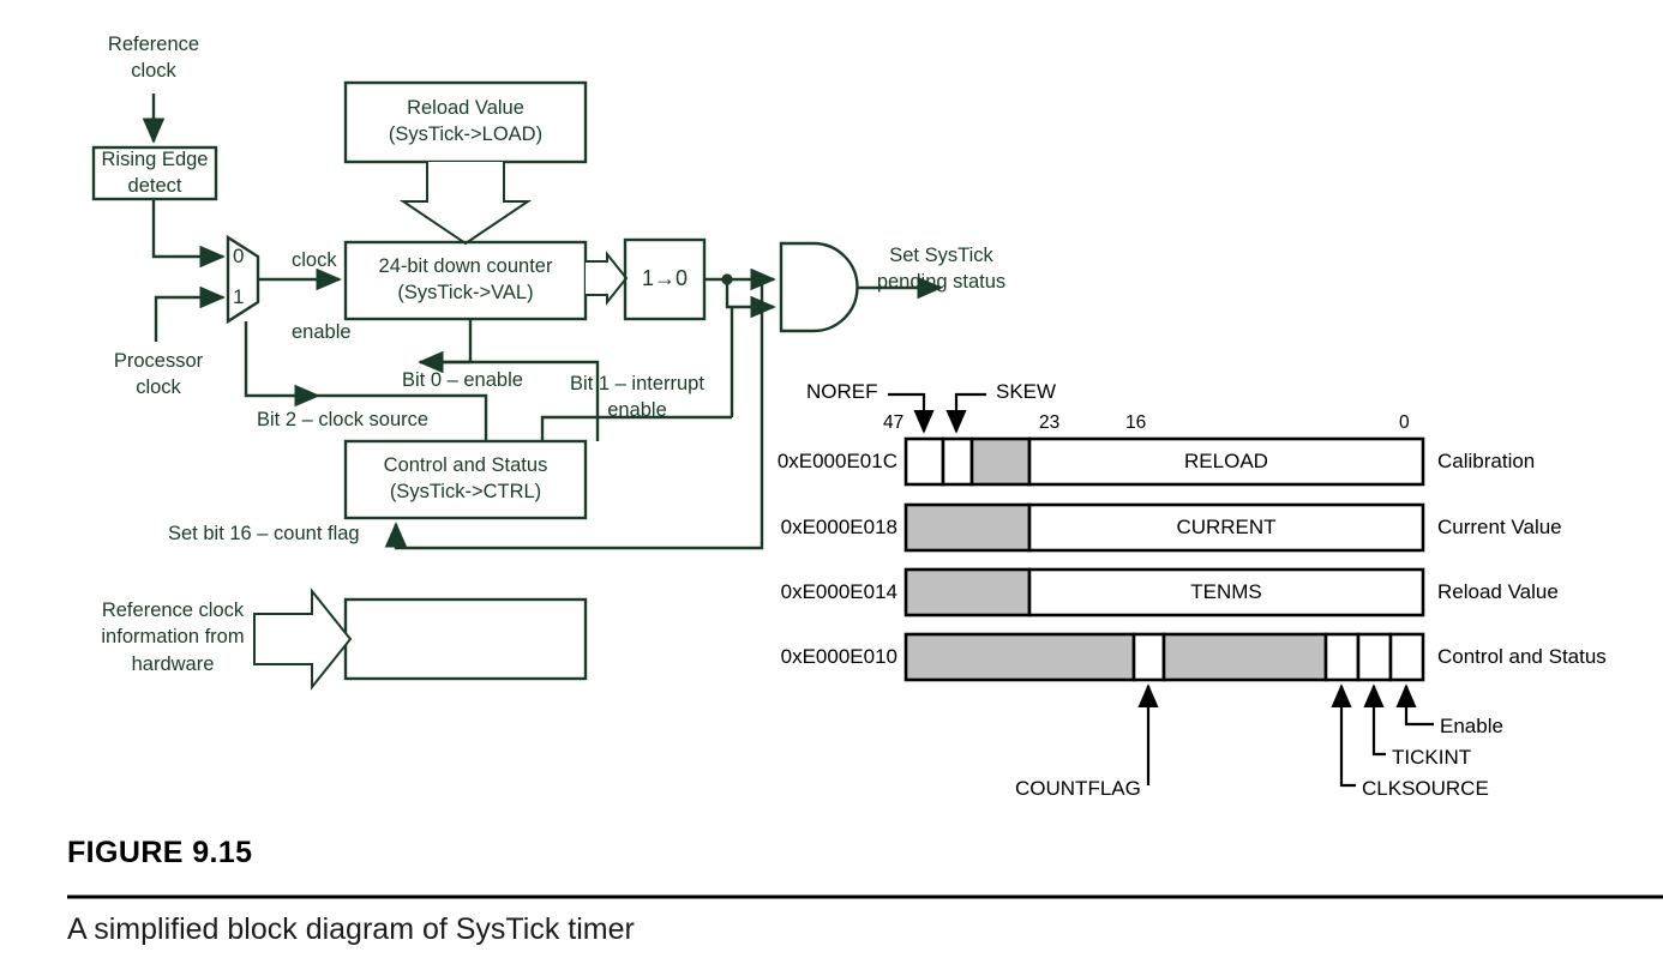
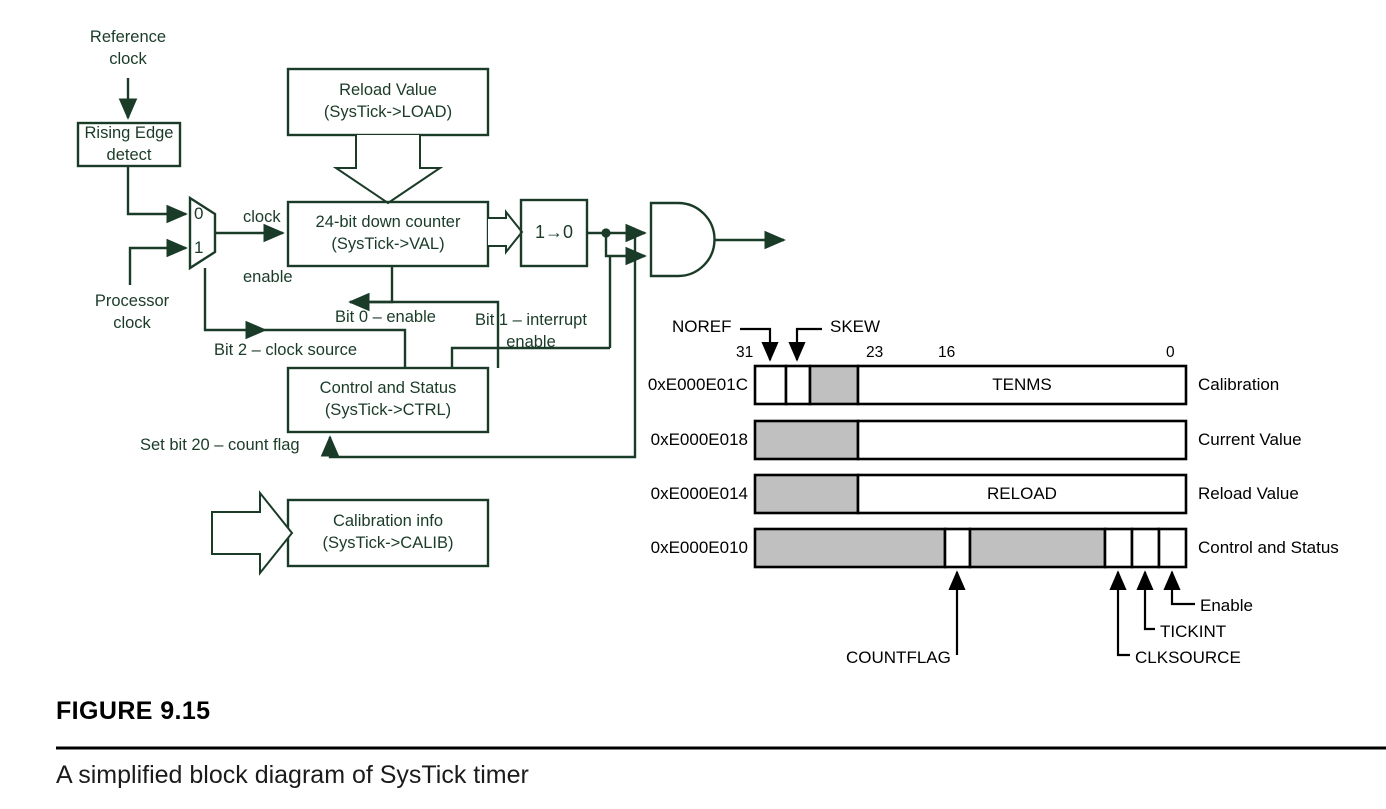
  Reference
  clock
  Processor
  clock
- Reference clock
- information from
- hardware
  Rising Edge
  detect
  Reload Value
  (SysTick->LOAD)
  24-bit down counter
  (SysTick->VAL)
  1→0
  Control and Status
  (SysTick->CTRL)
+ Calibration info
+ (SysTick->CALIB)
  0
  1
  clock
  enable
  Bit 0 – enable
  Bit 2 – clock source
  Bit 1 – interrupt
  enable
- Set bit 16 – count flag
+ Set bit 20 – count flag
- Set SysTick
- pending status
  NOREF
  SKEW
- 47
+ 31
  23
  16
  0
  0xE000E01C
  0xE000E018
  0xE000E014
  0xE000E010
- RELOAD
+ TENMS
- CURRENT
- TENMS
+ RELOAD
  Calibration
  Current Value
  Reload Value
  Control and Status
  COUNTFLAG
  CLKSOURCE
  TICKINT
  Enable
  FIGURE 9.15
  A simplified block diagram of SysTick timer
